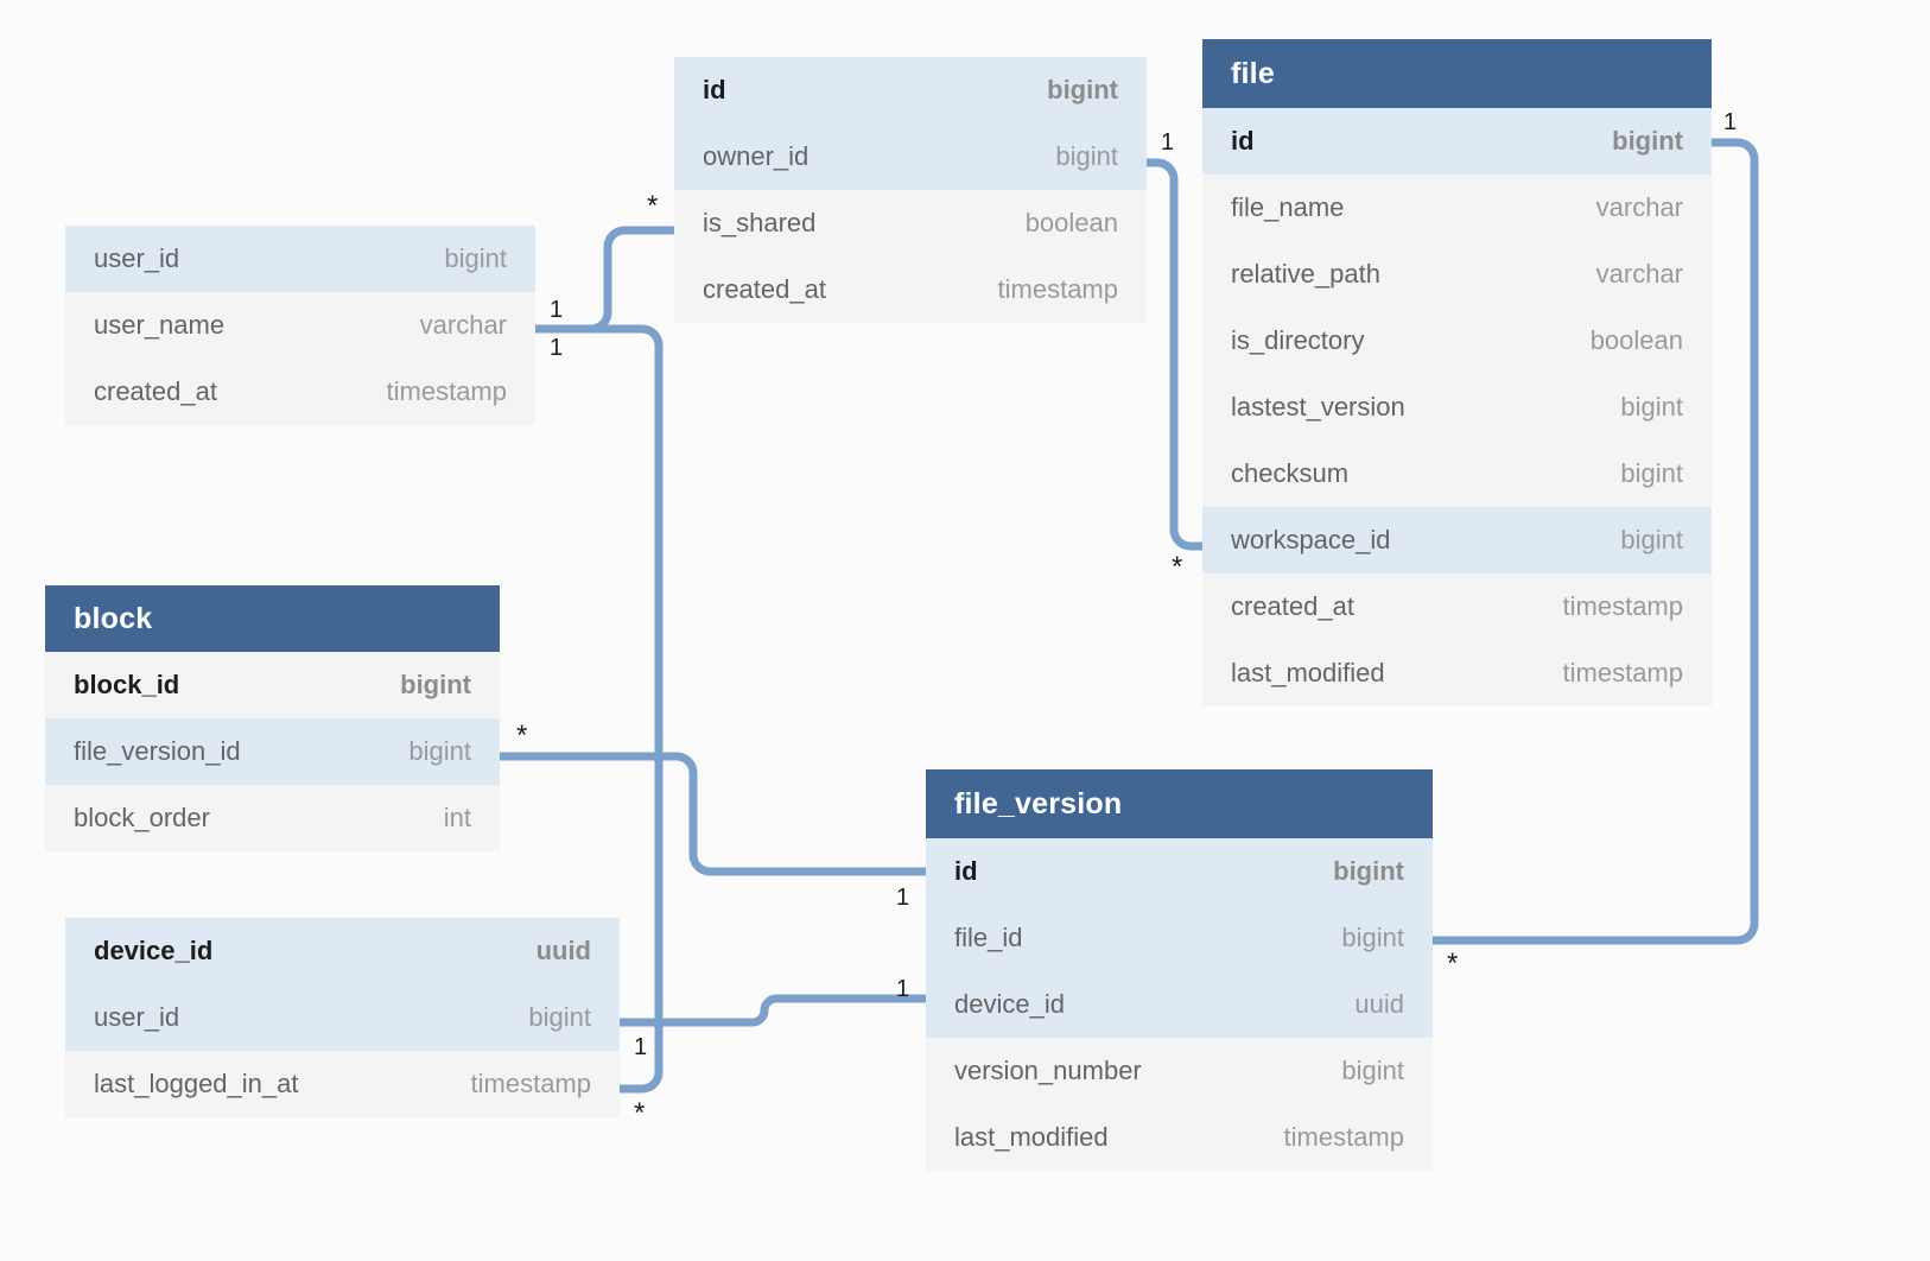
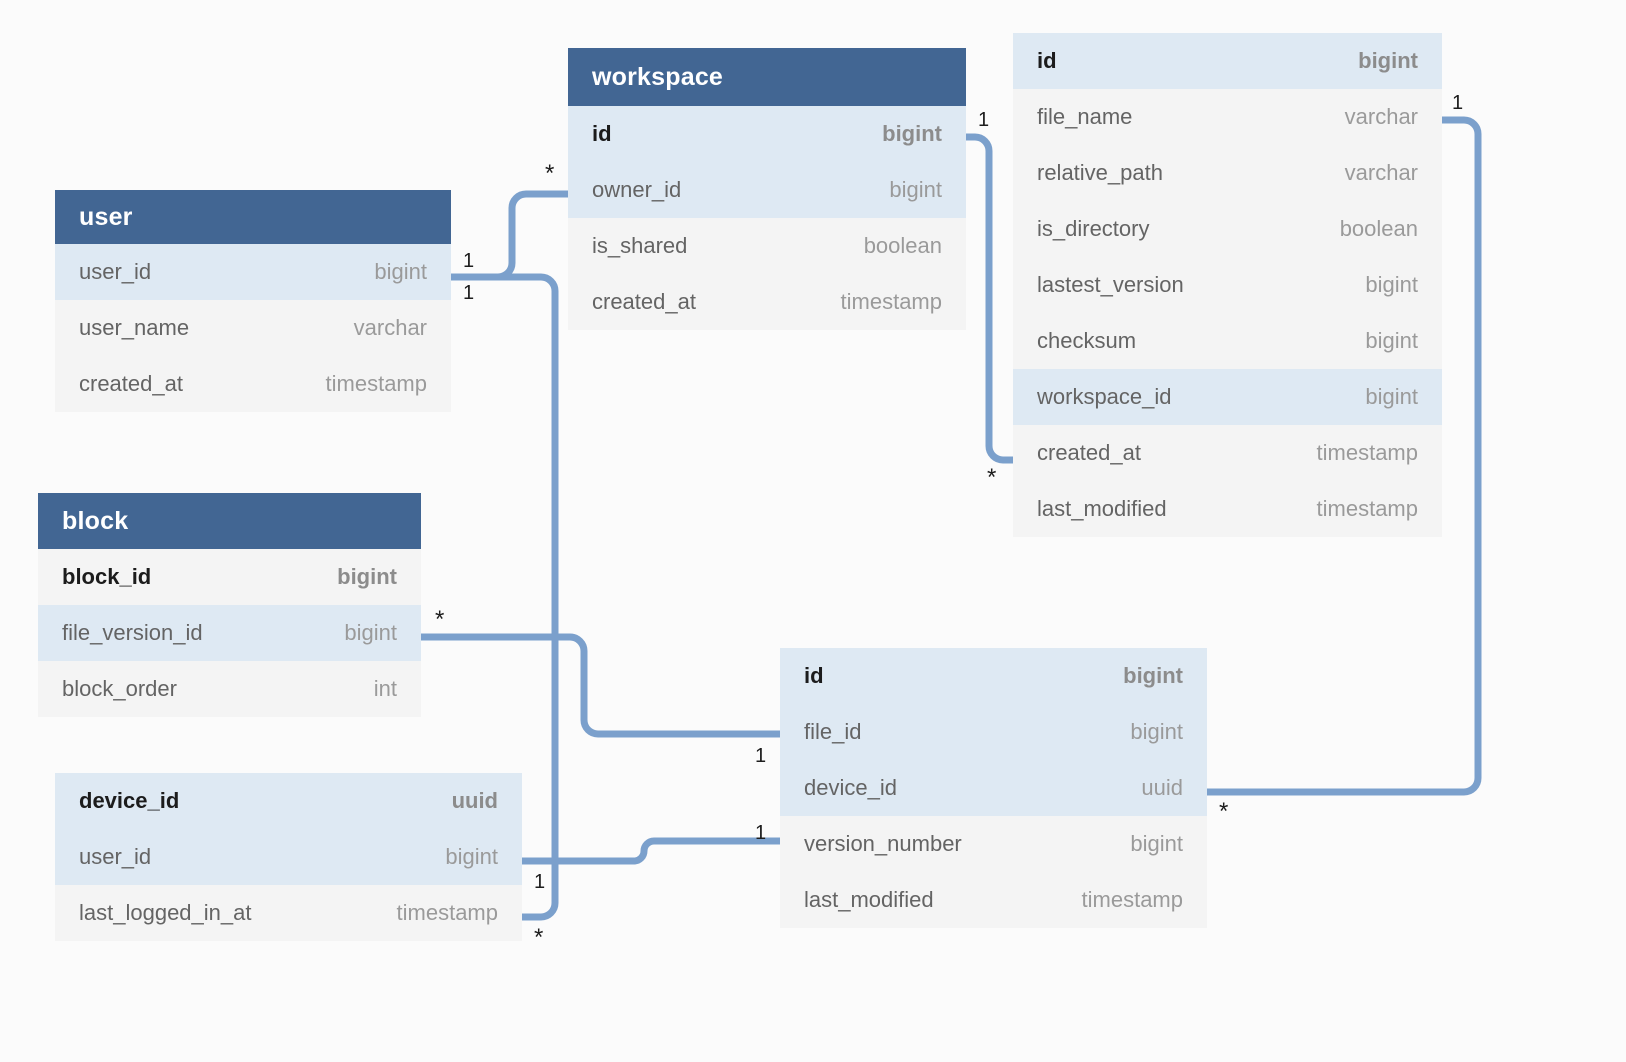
+ user
  user_id
  bigint
  user_name
  varchar
  created_at
  timestamp
+ workspace
  id
  bigint
  owner_id
  bigint
  is_shared
  boolean
  created_at
  timestamp
- file
  id
  bigint
  file_name
  varchar
  relative_path
  varchar
  is_directory
  boolean
  lastest_version
  bigint
  checksum
  bigint
  workspace_id
  bigint
  created_at
  timestamp
  last_modified
  timestamp
  block
  block_id
  bigint
  file_version_id
  bigint
  block_order
  int
- file_version
  id
  bigint
  file_id
  bigint
  device_id
  uuid
  version_number
  bigint
  last_modified
  timestamp
  device_id
  uuid
  user_id
  bigint
  last_logged_in_at
  timestamp
  *
  1
  1
  1
  1
  *
  *
  1
  *
  1
  1
  *
